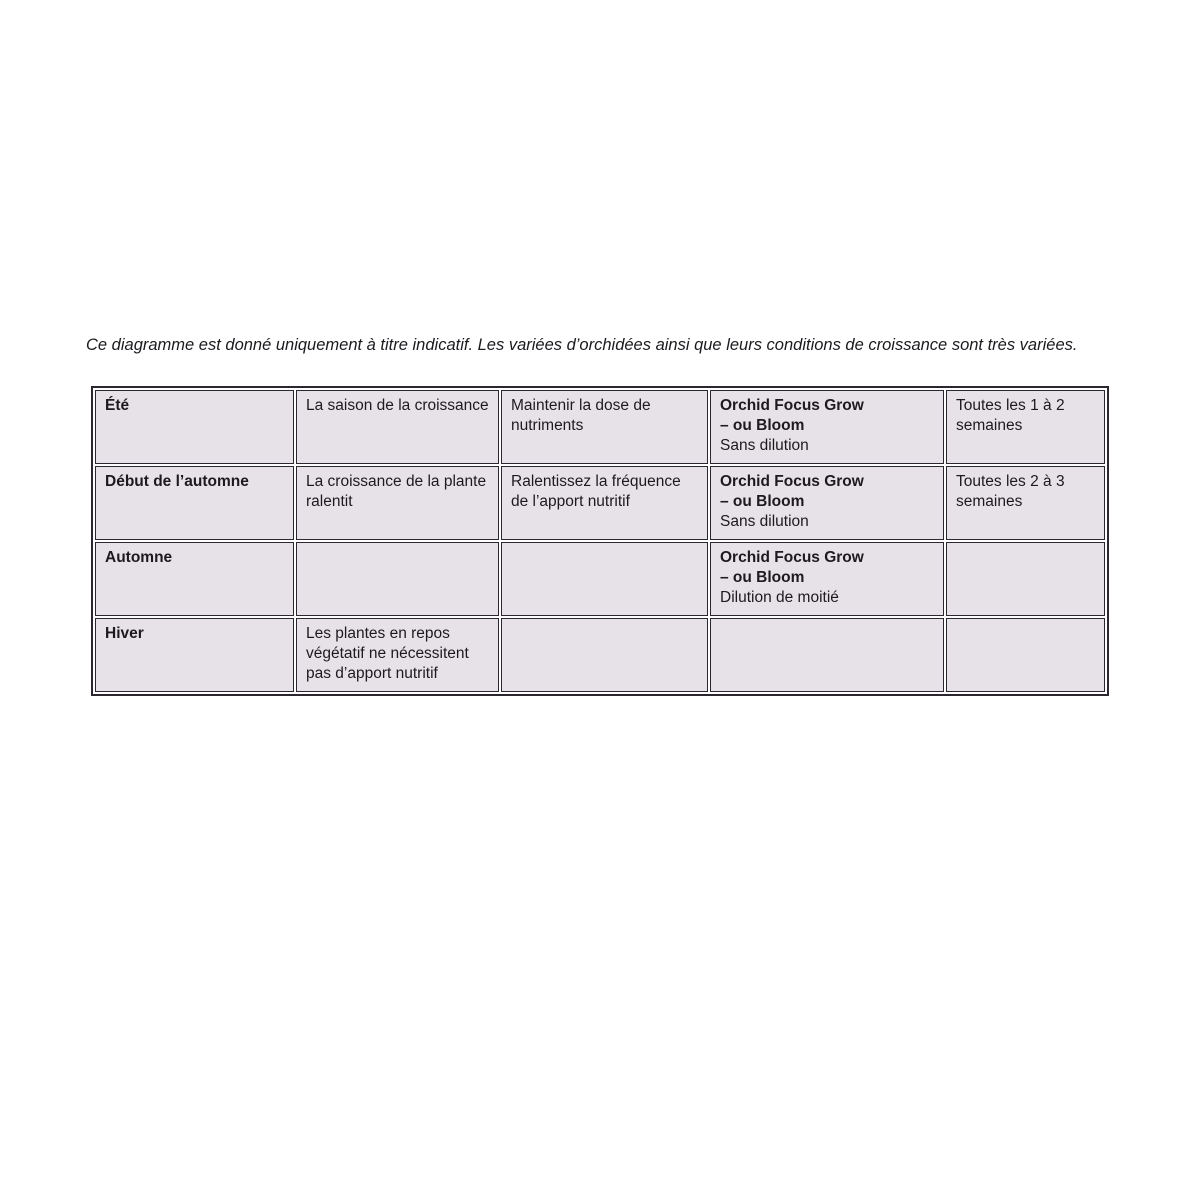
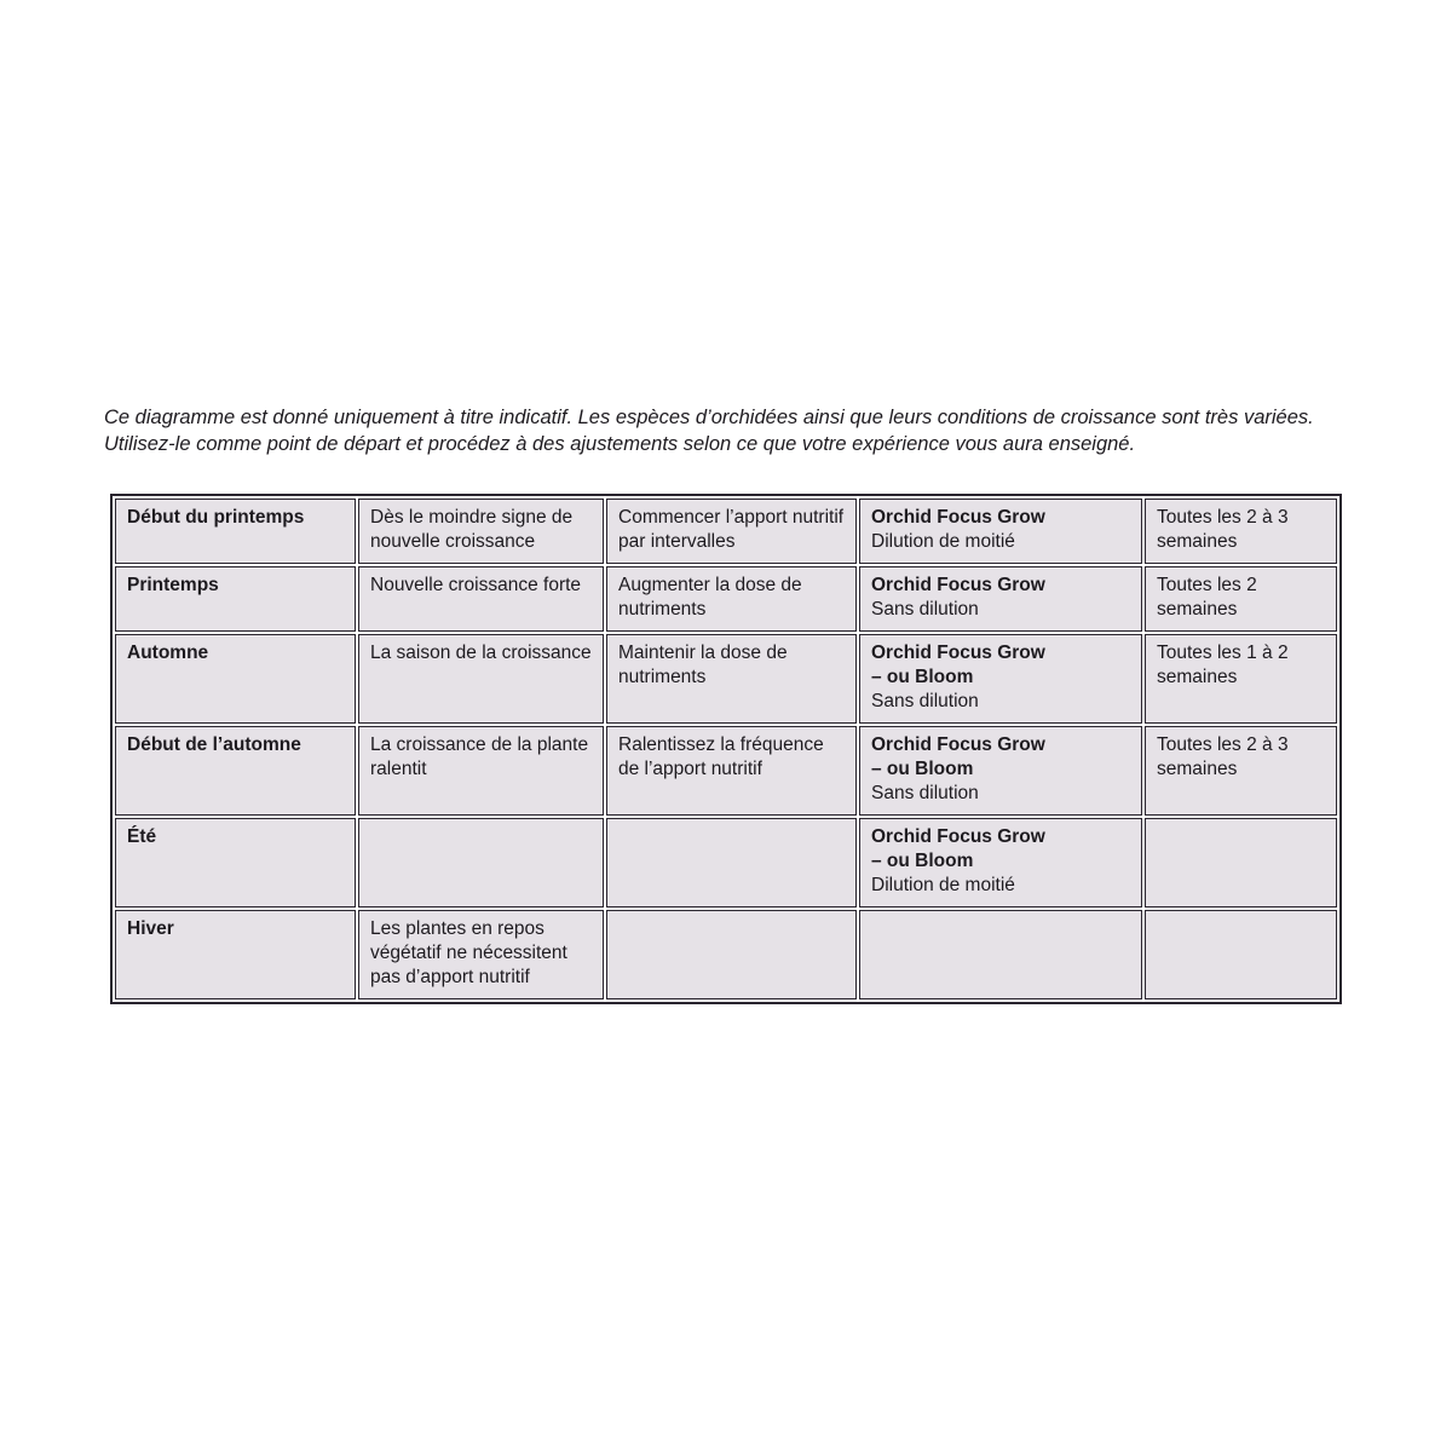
- Ce diagramme est donné uniquement à titre indicatif. Les variées d’orchidées ainsi que leurs conditions de croissance sont très variées.
+ Ce diagramme est donné uniquement à titre indicatif. Les espèces d’orchidées ainsi que leurs conditions de croissance sont très variées.
+ Utilisez-le comme point de départ et procédez à des ajustements selon ce que votre expérience vous aura enseigné.
+ Début du printemps	Dès le moindre signe de nouvelle croissance	Commencer l’apport nutritif par intervalles	Orchid Focus Grow Dilution de moitié	Toutes les 2 à 3 semaines
+ Printemps	Nouvelle croissance forte	Augmenter la dose de nutriments	Orchid Focus Grow Sans dilution	Toutes les 2 semaines
- Été	La saison de la croissance	Maintenir la dose de nutriments	Orchid Focus Grow – ou Bloom Sans dilution	Toutes les 1 à 2 semaines
+ Automne	La saison de la croissance	Maintenir la dose de nutriments	Orchid Focus Grow – ou Bloom Sans dilution	Toutes les 1 à 2 semaines
  Début de l’automne	La croissance de la plante ralentit	Ralentissez la fréquence de l’apport nutritif	Orchid Focus Grow – ou Bloom Sans dilution	Toutes les 2 à 3 semaines
- Automne			Orchid Focus Grow – ou Bloom Dilution de moitié
+ Été			Orchid Focus Grow – ou Bloom Dilution de moitié
  Hiver	Les plantes en repos végétatif ne nécessitent pas d’apport nutritif
